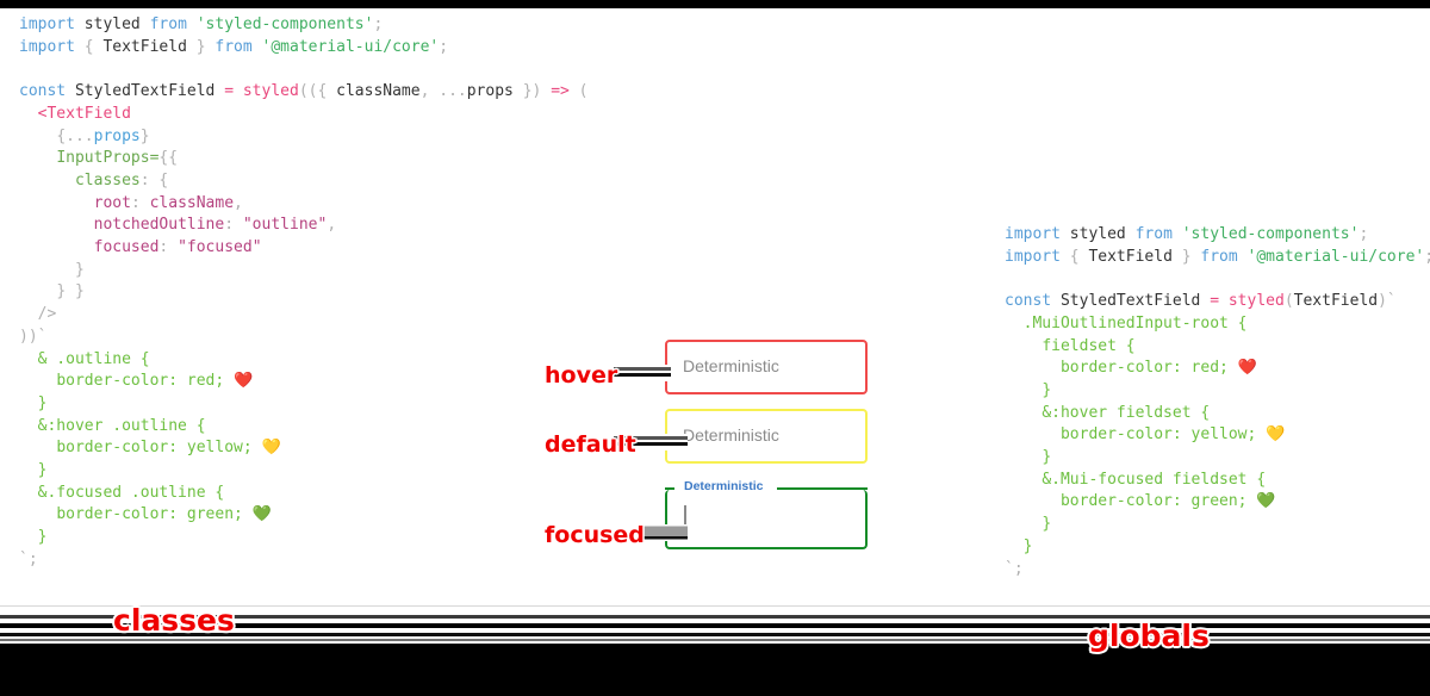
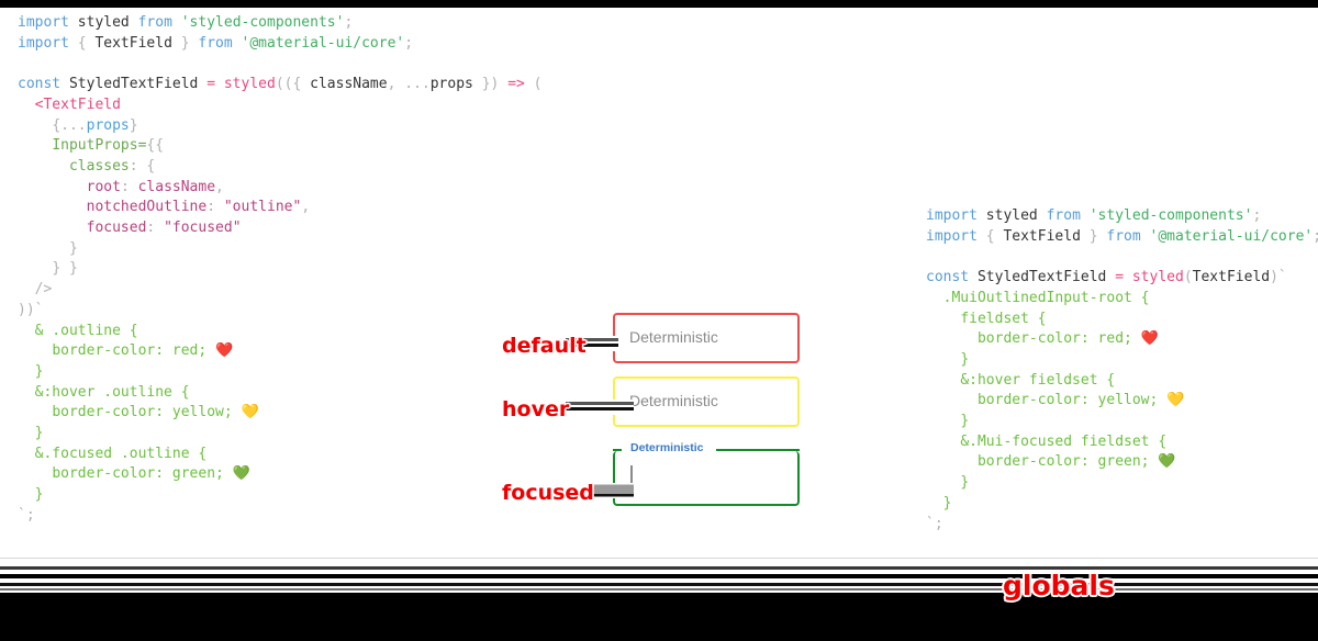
  import styled from 'styled-components'; import { TextField } from '@material-ui/core'; const StyledTextField = styled(({ className, ...props }) => ( <TextField {...props} InputProps={{ classes: { root: className, notchedOutline: "outline", focused: "focused" } } } /> ))` & .outline { border-color: red; ❤️ } &:hover .outline { border-color: yellow; 💛 } &.focused .outline { border-color: green; 💚 } `;
  import styled from 'styled-components'; import { TextField } from '@material-ui/core'; const StyledTextField = styled(TextField)` .MuiOutlinedInput-root { fieldset { border-color: red; ❤️ } &:hover fieldset { border-color: yellow; 💛 } &.Mui-focused fieldset { border-color: green; 💚 } } `;
- hover
+ default
  Deterministic
- default
+ hover
  Deterministic
  focused
  Deterministic
- classes
  globals
